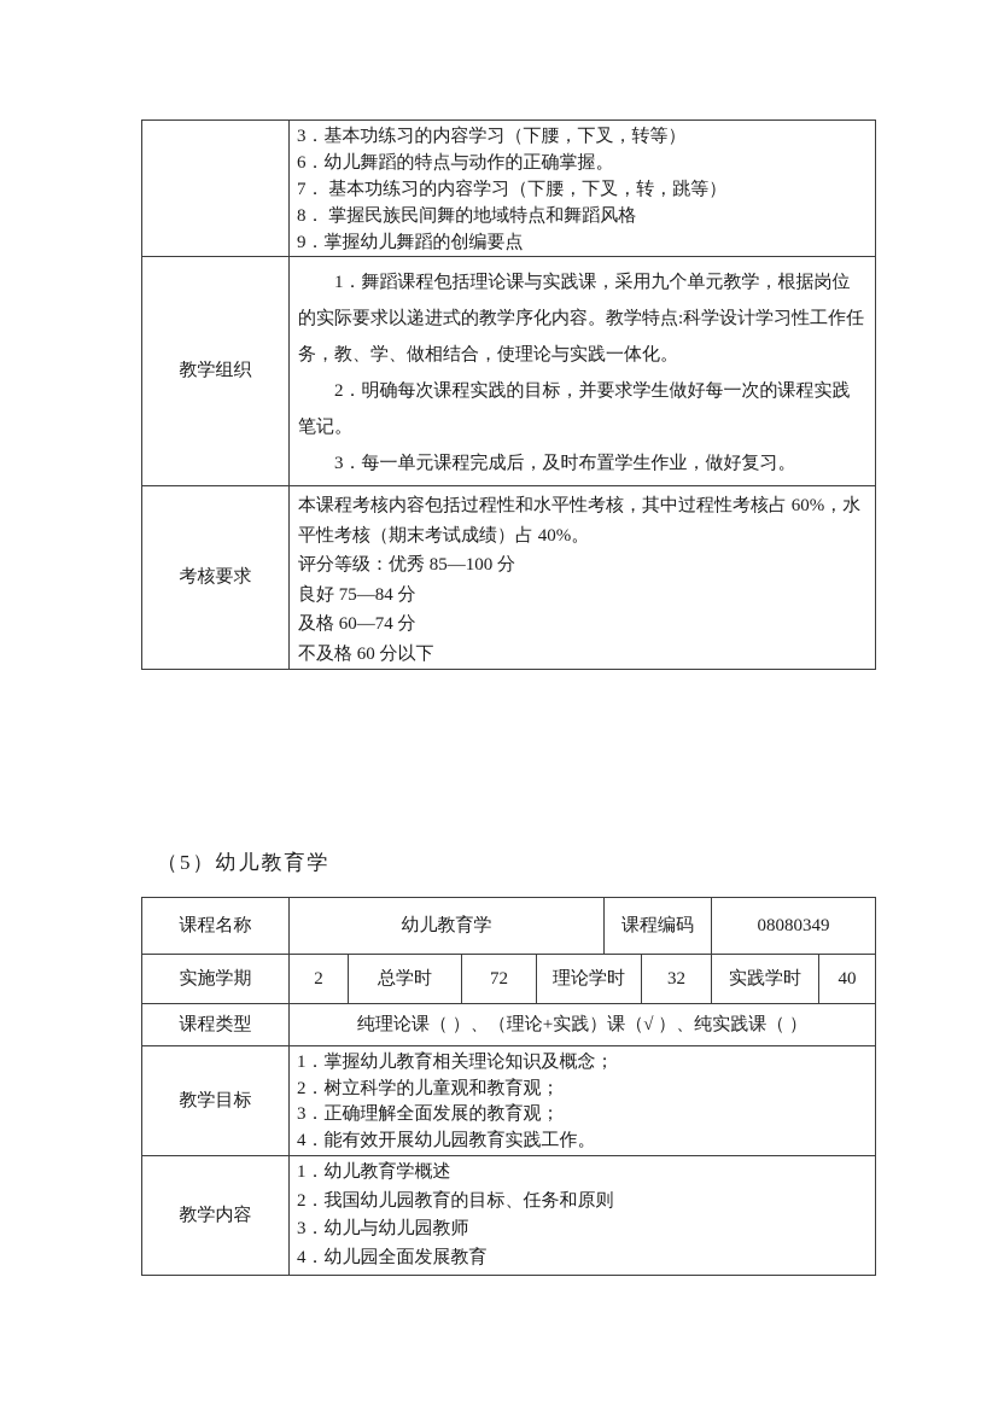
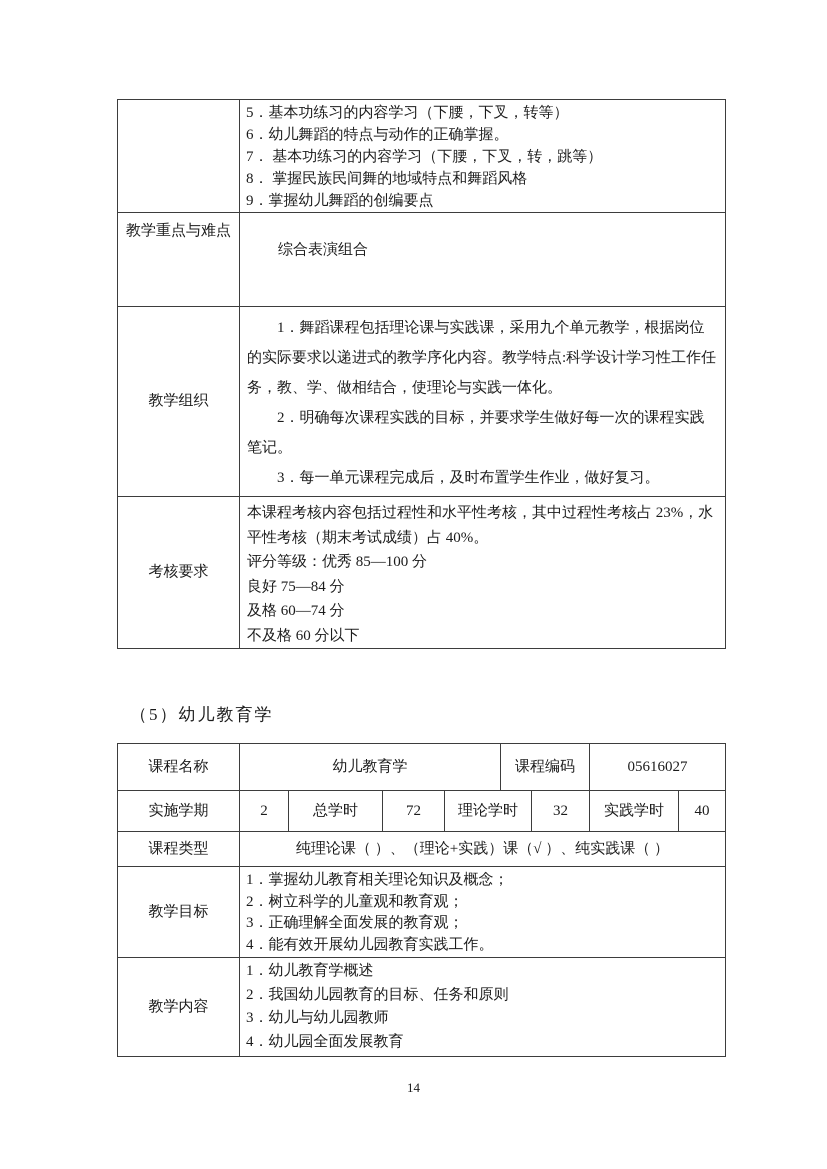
- 	3．基本功练习的内容学习（下腰，下叉，转等） 6．幼儿舞蹈的特点与动作的正确掌握。 7． 基本功练习的内容学习（下腰，下叉，转，跳等） 8． 掌握民族民间舞的地域特点和舞蹈风格 9．掌握幼儿舞蹈的创编要点
+ 	5．基本功练习的内容学习（下腰，下叉，转等） 6．幼儿舞蹈的特点与动作的正确掌握。 7． 基本功练习的内容学习（下腰，下叉，转，跳等） 8． 掌握民族民间舞的地域特点和舞蹈风格 9．掌握幼儿舞蹈的创编要点
+ 教学重点与难点	综合表演组合
  教学组织	1．舞蹈课程包括理论课与实践课，采用九个单元教学，根据岗位的实际要求以递进式的教学序化内容。教学特点:科学设计学习性工作任务，教、学、做相结合，使理论与实践一体化。 2．明确每次课程实践的目标，并要求学生做好每一次的课程实践笔记。 3．每一单元课程完成后，及时布置学生作业，做好复习。
- 考核要求	本课程考核内容包括过程性和水平性考核，其中过程性考核占 60%，水平性考核（期末考试成绩）占 40%。 评分等级：优秀 85—100 分 良好 75—84 分 及格 60—74 分 不及格 60 分以下
+ 考核要求	本课程考核内容包括过程性和水平性考核，其中过程性考核占 23%，水平性考核（期末考试成绩）占 40%。 评分等级：优秀 85—100 分 良好 75—84 分 及格 60—74 分 不及格 60 分以下
  （5）幼儿教育学
- 课程名称	幼儿教育学	课程编码	08080349
+ 课程名称	幼儿教育学	课程编码	05616027
  实施学期	2	总学时	72	理论学时	32	实践学时	40
  课程类型	纯理论课（ ）、（理论+实践）课（√ ）、纯实践课（ ）
  教学目标	1．掌握幼儿教育相关理论知识及概念； 2．树立科学的儿童观和教育观； 3．正确理解全面发展的教育观； 4．能有效开展幼儿园教育实践工作。
  教学内容	1．幼儿教育学概述 2．我国幼儿园教育的目标、任务和原则 3．幼儿与幼儿园教师 4．幼儿园全面发展教育
+ 14
